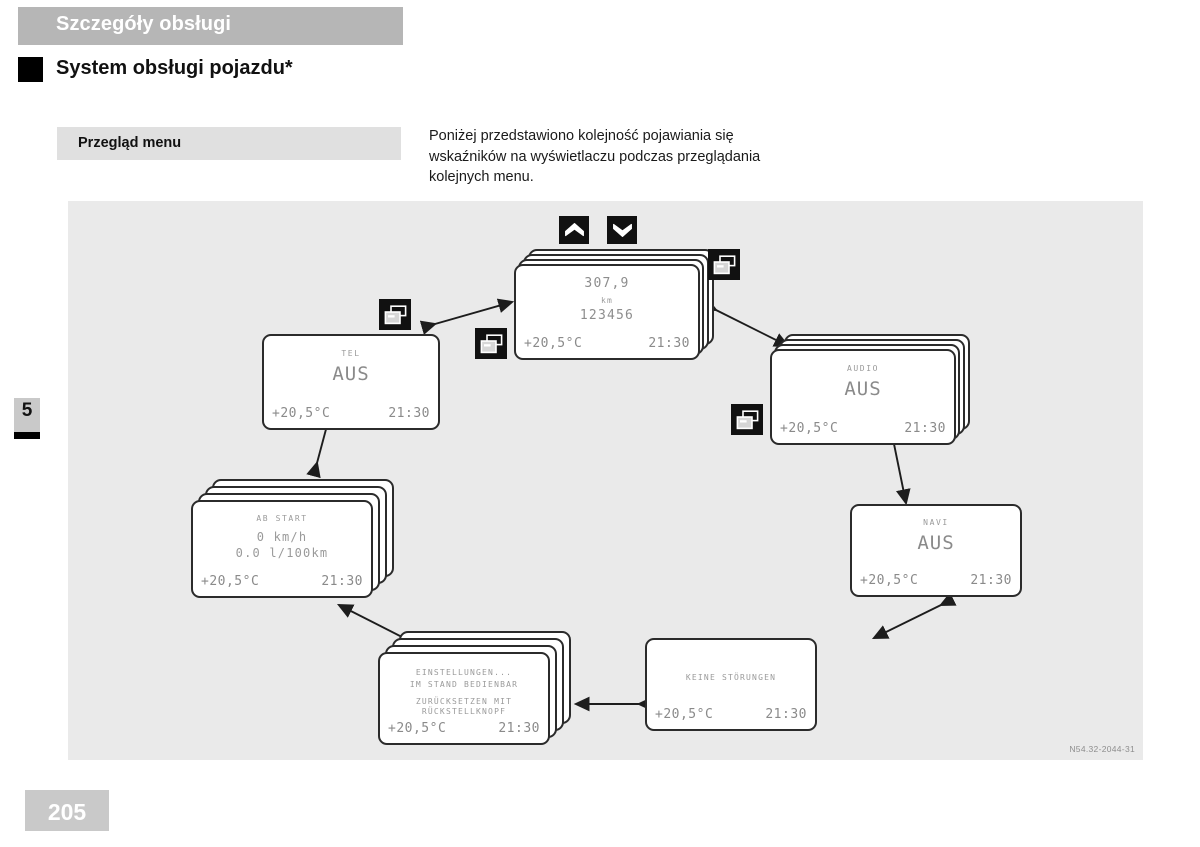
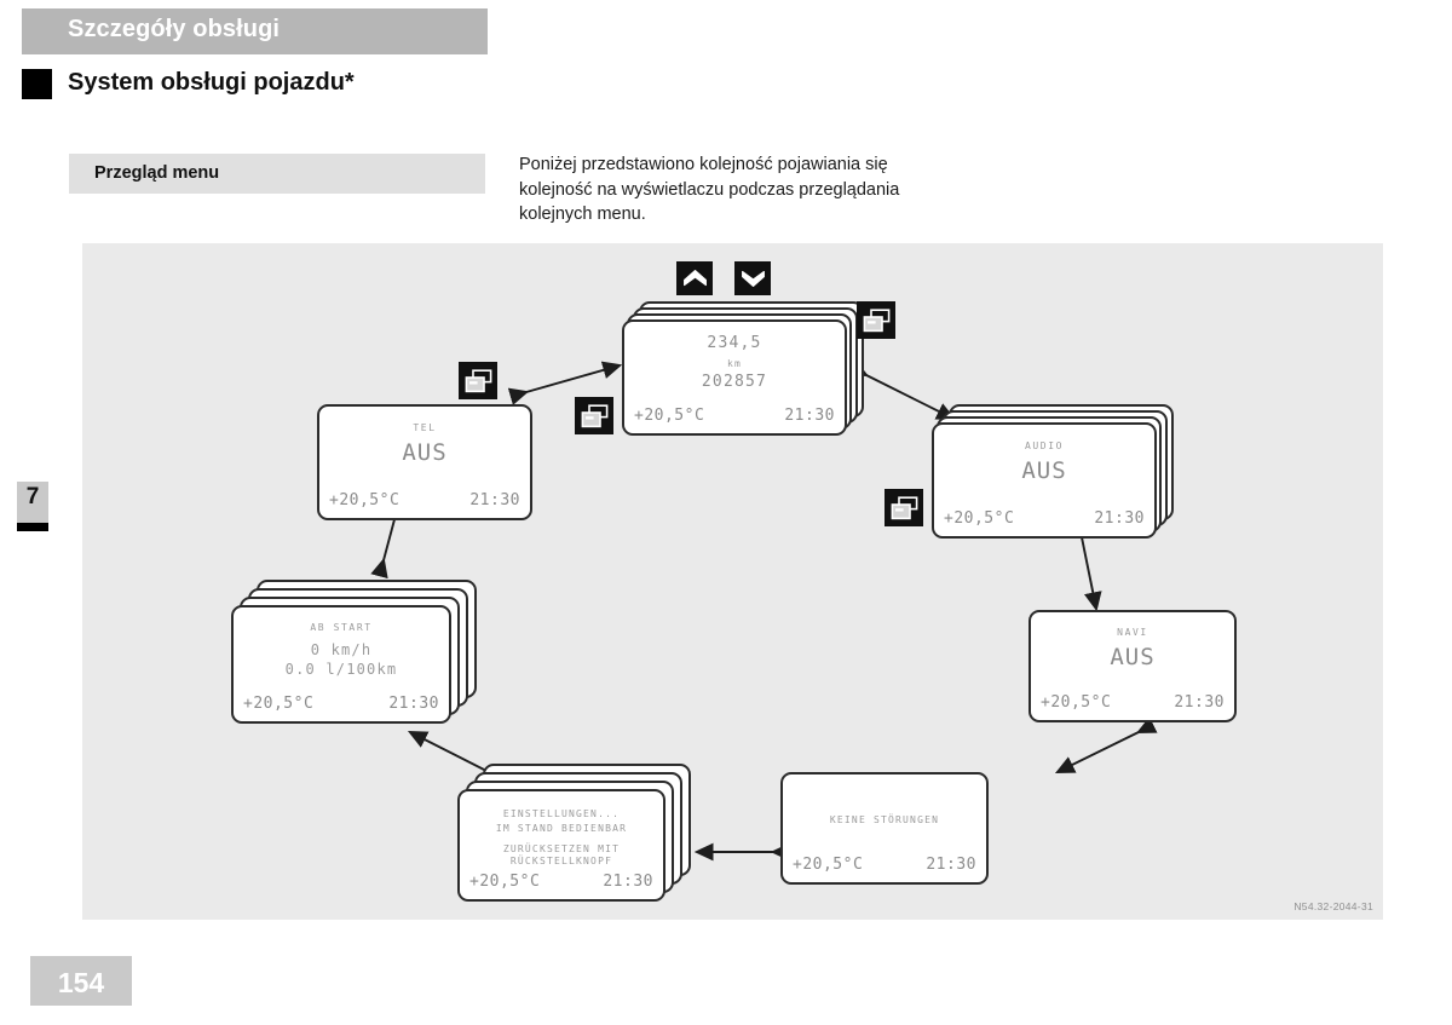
  Szczegóły obsługi
  System obsługi pojazdu*
  Przegląd menu
- Poniżej przedstawiono kolejność pojawiania się wskaźników na wyświetlaczu podczas przeglądania kolejnych menu.
+ Poniżej przedstawiono kolejność pojawiania się kolejność na wyświetlaczu podczas przeglądania kolejnych menu.
- 5
+ 7
- 205
+ 154
- 307,9
+ 234,5
  km
- 123456
+ 202857
  +20,5°C
  21:30
  TEL
  AUS
  +20,5°C
  21:30
  AUDIO
  AUS
  +20,5°C
  21:30
  NAVI
  AUS
  +20,5°C
  21:30
  KEINE STÖRUNGEN
  +20,5°C
  21:30
  EINSTELLUNGEN...
  IM STAND BEDIENBAR
  ZURÜCKSETZEN MIT
  RÜCKSTELLKNOPF
  +20,5°C
  21:30
  AB START
  0 km/h
  0.0 l/100km
  +20,5°C
  21:30
  N54.32-2044-31
